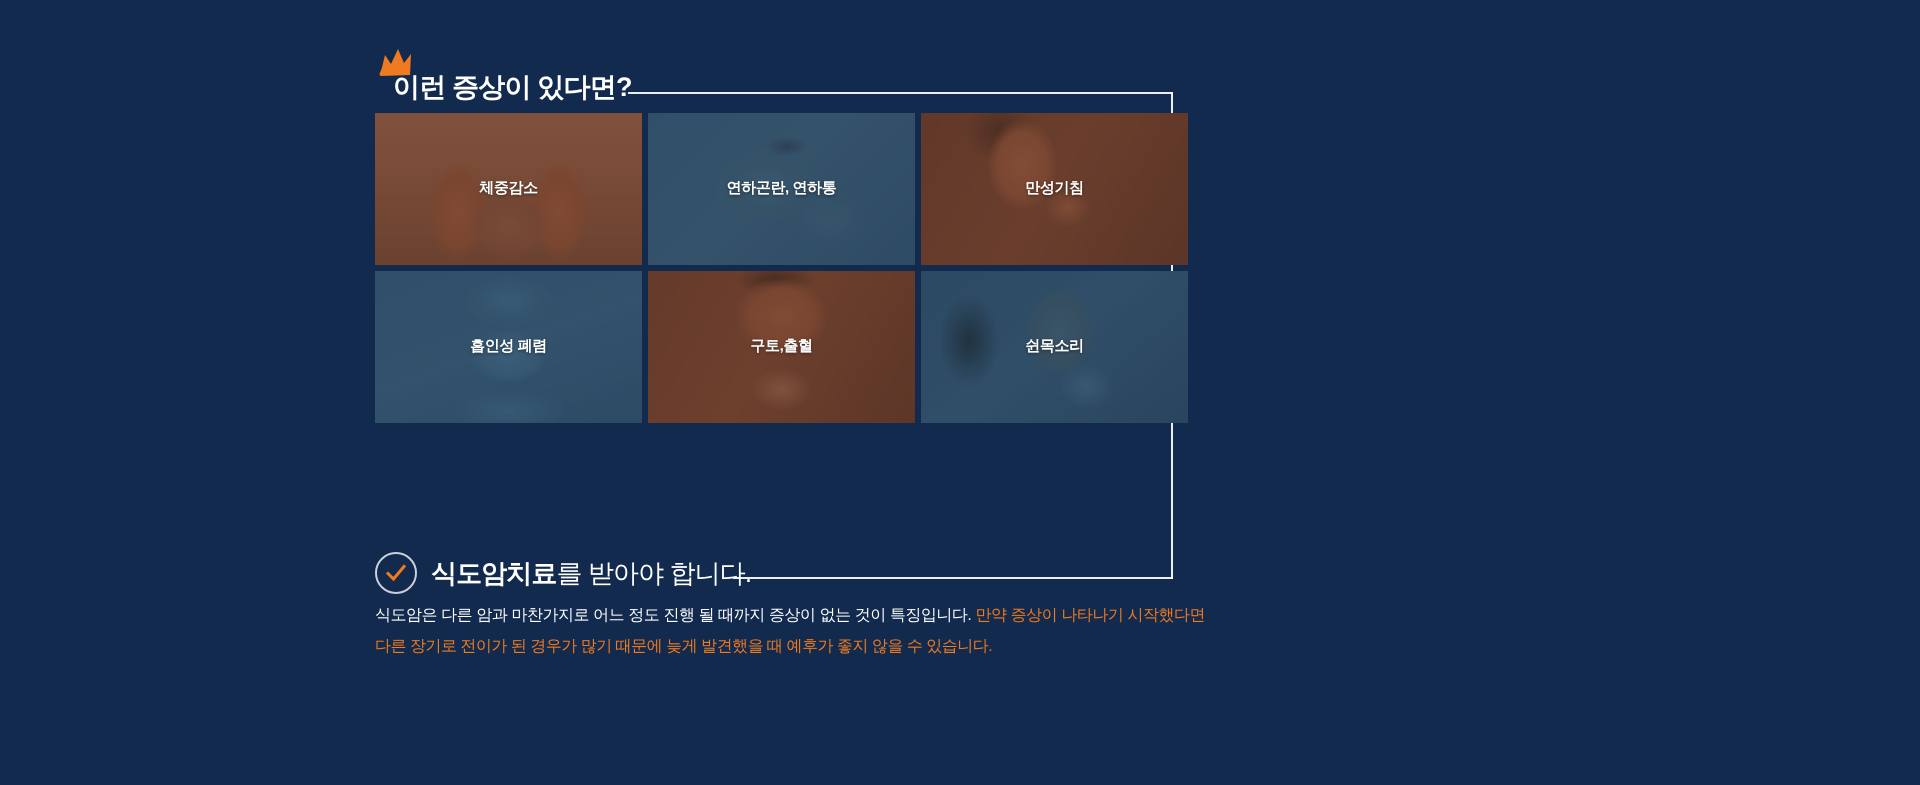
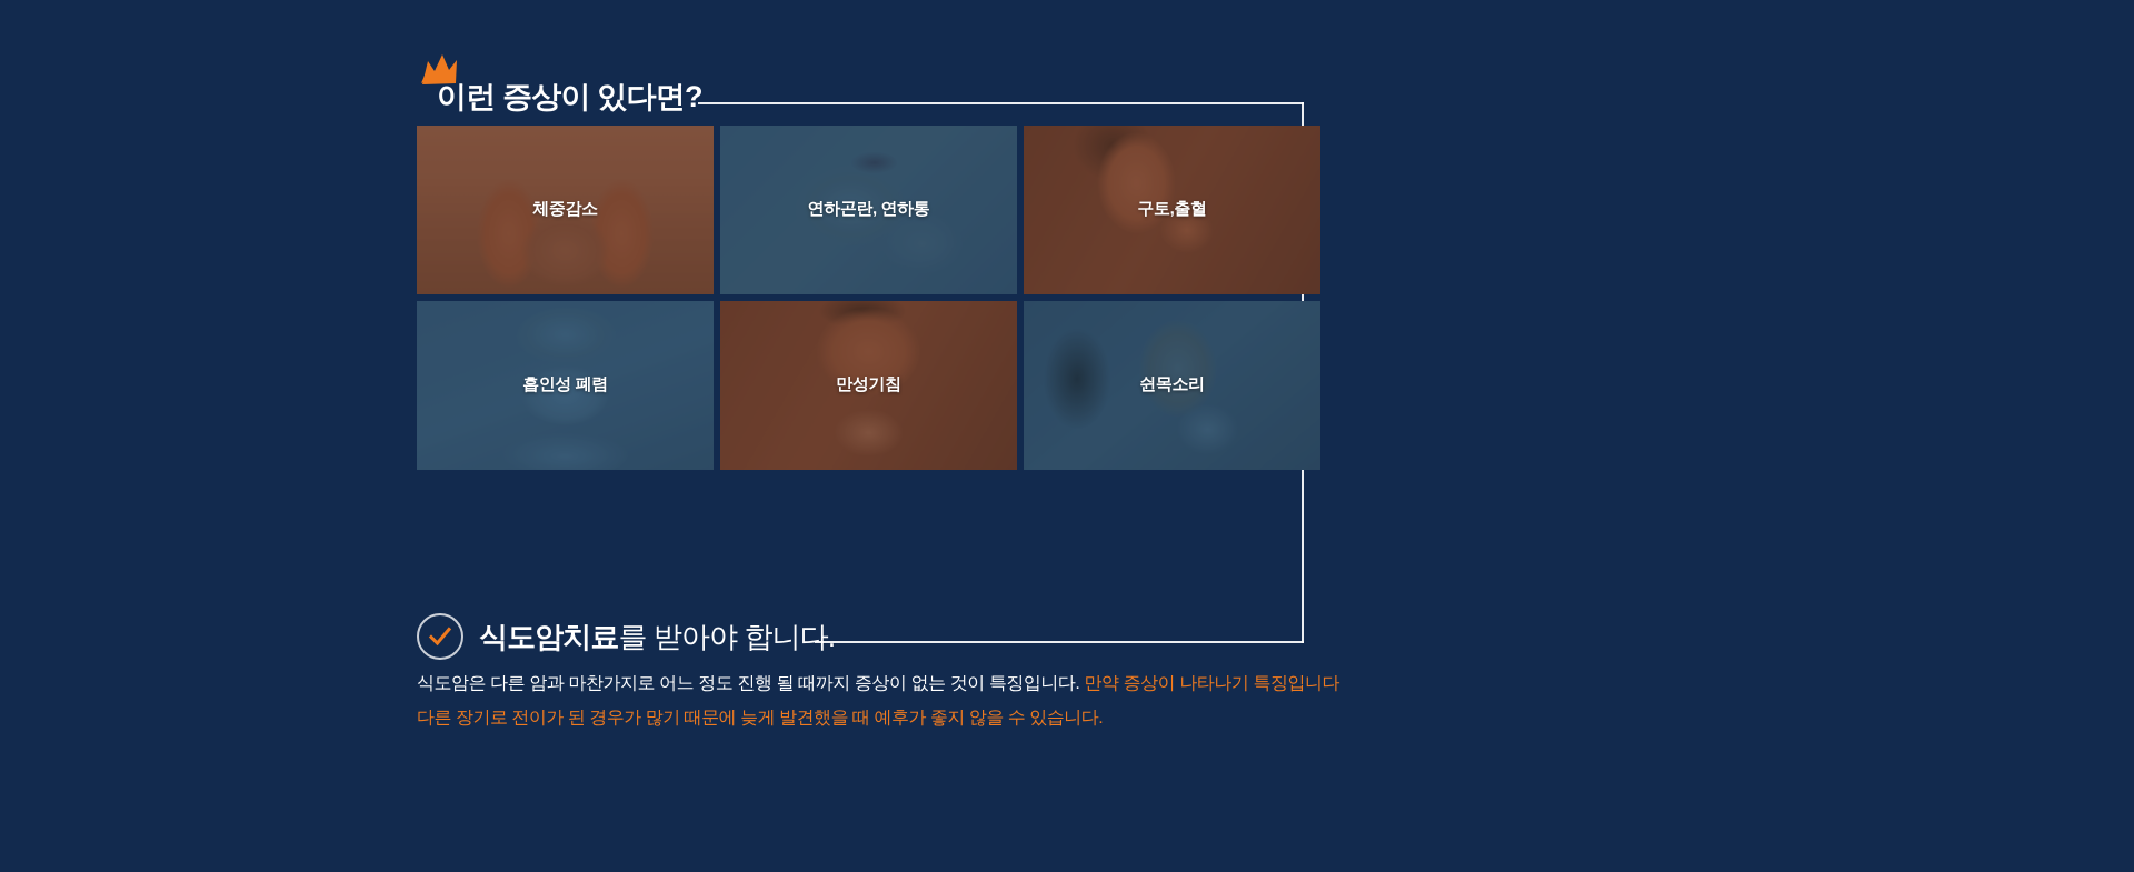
  이런 증상이 있다면?
  체중감소
  연하곤란, 연하통
- 만성기침
+ 구토,출혈
  흡인성 폐렴
- 구토,출혈
+ 만성기침
  쉰목소리
  식도암치료를 받아야 합니다.
- 식도암은 다른 암과 마찬가지로 어느 정도 진행 될 때까지 증상이 없는 것이 특징입니다. 만약 증상이 나타나기 시작했다면 다른 장기로 전이가 된 경우가 많기 때문에 늦게 발견했을 때 예후가 좋지 않을 수 있습니다.
+ 식도암은 다른 암과 마찬가지로 어느 정도 진행 될 때까지 증상이 없는 것이 특징입니다. 만약 증상이 나타나기 특징입니다 다른 장기로 전이가 된 경우가 많기 때문에 늦게 발견했을 때 예후가 좋지 않을 수 있습니다.
